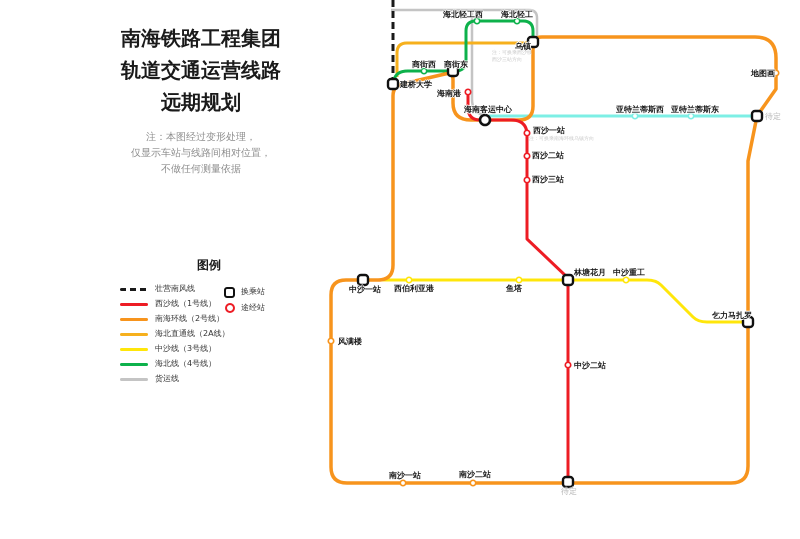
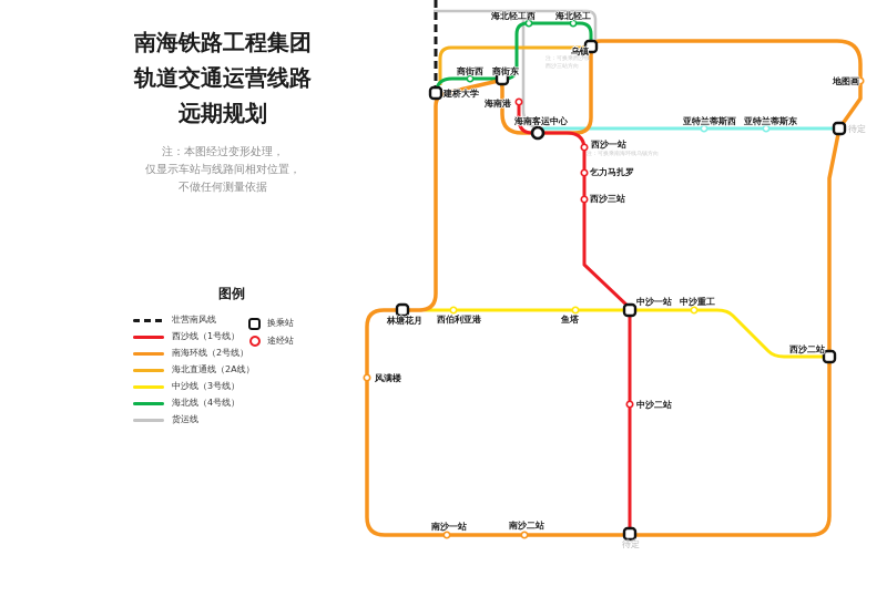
  海北轻工西
  海北轻工
  乌镇
  商街西
  商街东
  建桥大学
  海南港
  海南客运中心
  地图画
  待定
  亚特兰蒂斯西
  亚特兰蒂斯东
  西沙一站
- 西沙二站
+ 乞力马扎罗
  西沙三站
- 中沙一站
+ 林塘花月
  西伯利亚港
  鱼塔
- 林塘花月
+ 中沙一站
  中沙重工
- 乞力马扎罗
+ 西沙二站
  风满楼
  中沙二站
  南沙一站
  南沙二站
  待定
  南海铁路工程集团
  轨道交通运营线路
  远期规划
  注：本图经过变形处理，
  仅显示车站与线路间相对位置，
  不做任何测量依据
  图例
  壮营南风线
  西沙线（1号线）
  南海环线（2号线）
  海北直通线（2A线）
  中沙线（3号线）
  海北线（4号线）
  货运线
  换乘站
  途经站
